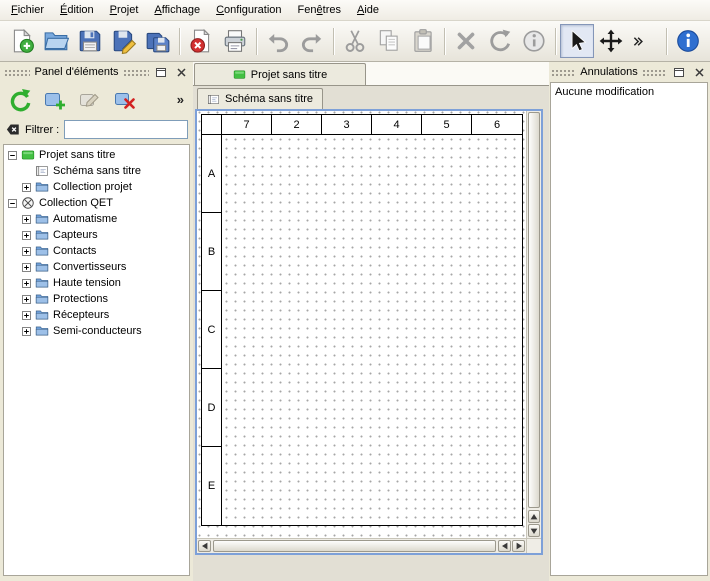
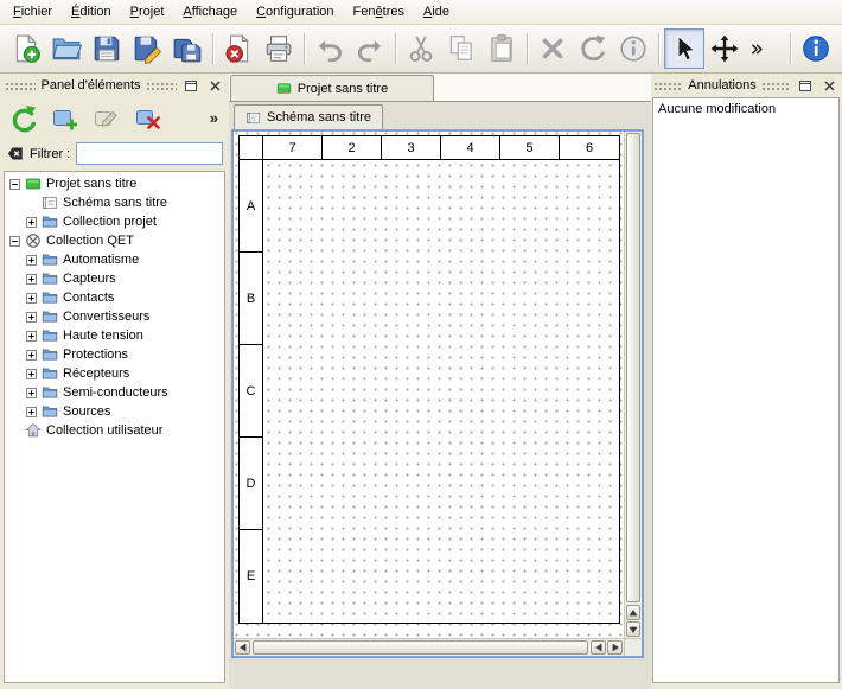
  F
  ichier
  É
  dition
  P
  rojet
  A
  ffichage
  C
  onfiguration
  Fen
  ê
  tres
  A
  ide
  Panel d'éléments
  »
  Filtrer :
  Projet sans titre
  Schéma sans titre
  Collection projet
  Collection QET
  Automatisme
  Capteurs
  Contacts
  Convertisseurs
  Haute tension
  Protections
  Récepteurs
  Semi-conducteurs
+ Sources
+ Collection utilisateur
  Projet sans titre
  Schéma sans titre
  7
  2
  3
  4
  5
  6
  A
  B
  C
  D
  E
  Annulations
  Aucune modification
